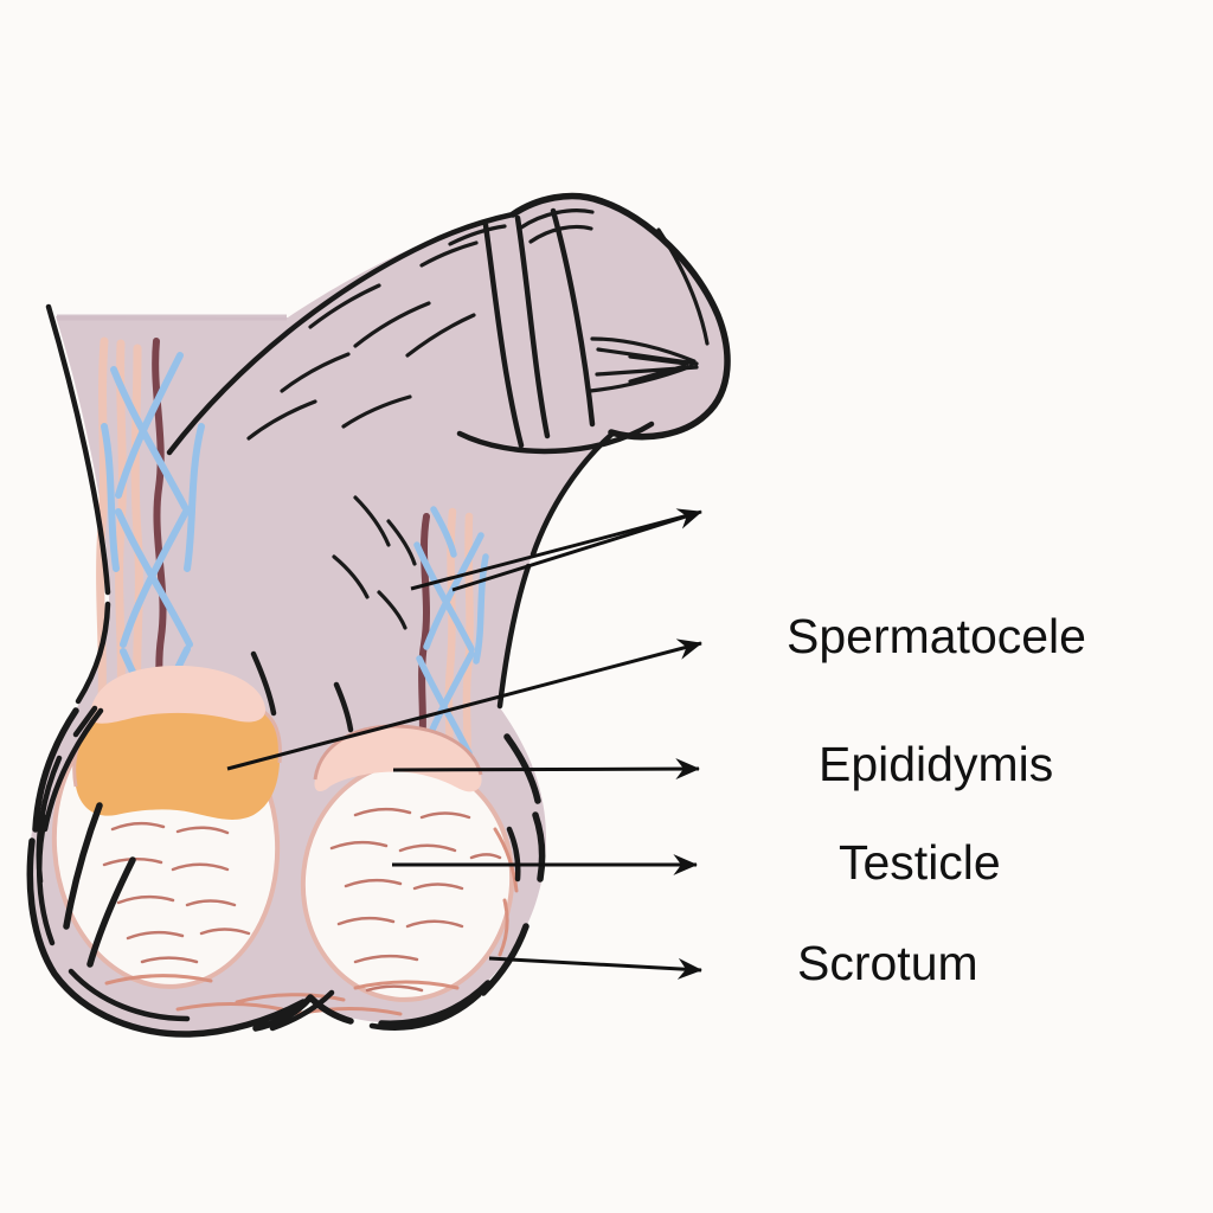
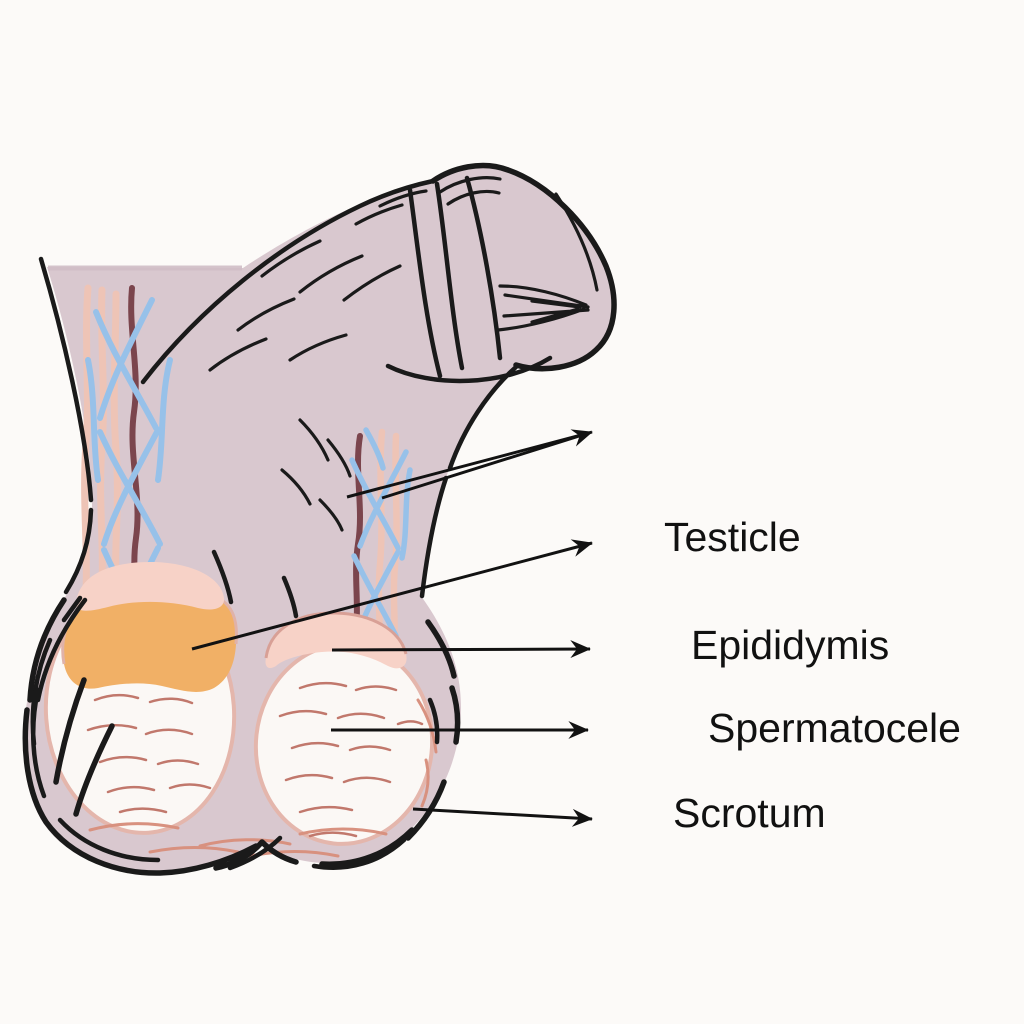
- Spermatocele
+ Testicle
  Epididymis
- Testicle
+ Spermatocele
  Scrotum
